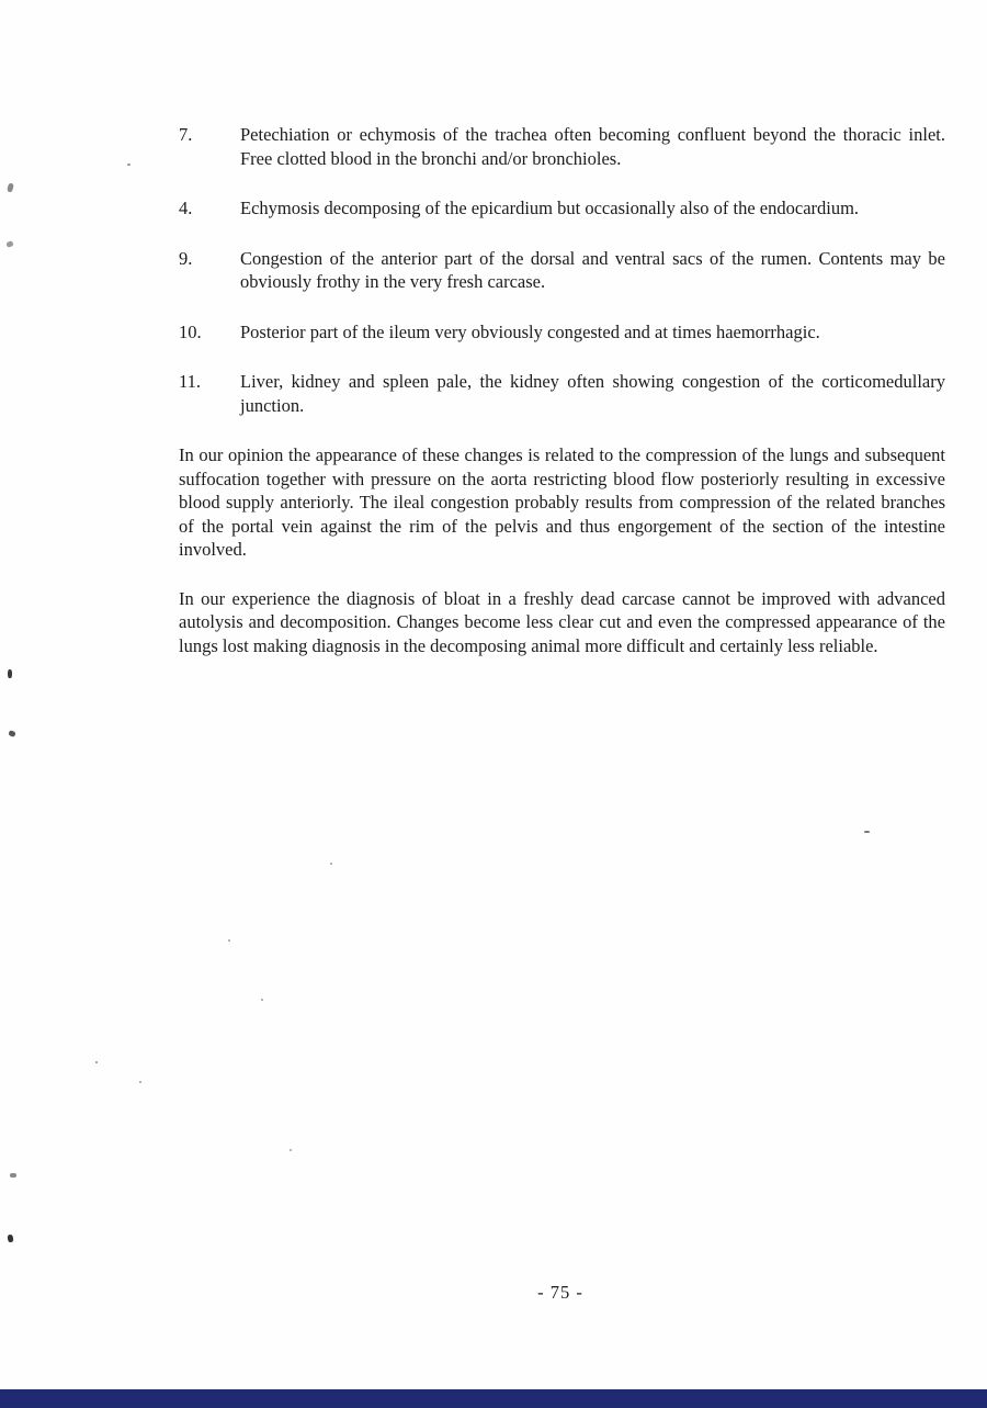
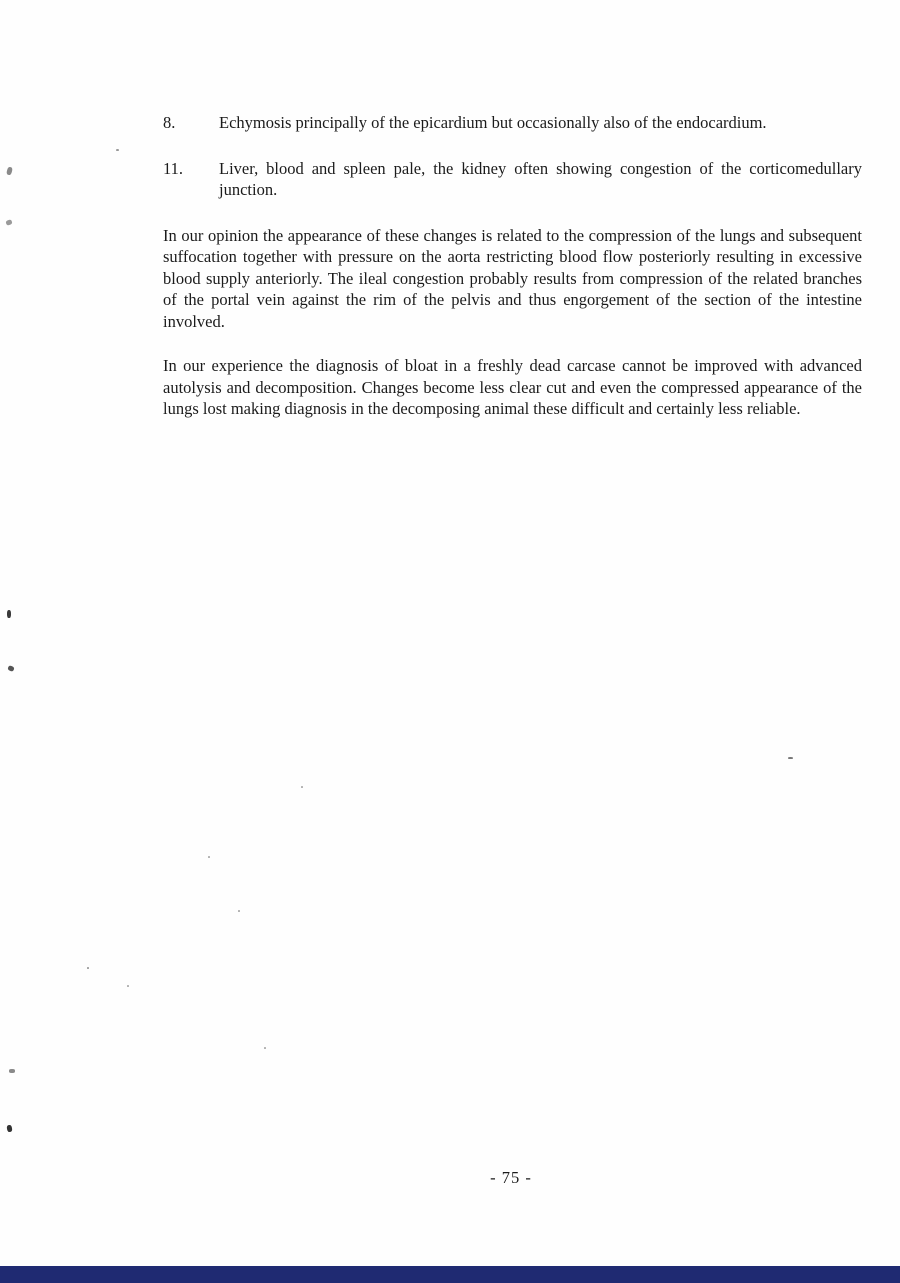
- 7.
- Petechiation or echymosis of the trachea often becoming confluent beyond the thoracic inlet. Free clotted blood in the bronchi and/or bronchioles.
- 4.
+ 8.
- Echymosis decomposing of the epicardium but occasionally also of the endocardium.
+ Echymosis principally of the epicardium but occasionally also of the endocardium.
- 9.
- Congestion of the anterior part of the dorsal and ventral sacs of the rumen. Contents may be obviously frothy in the very fresh carcase.
- 10.
- Posterior part of the ileum very obviously congested and at times haemorrhagic.
  11.
- Liver, kidney and spleen pale, the kidney often showing congestion of the corticomedullary junction.
+ Liver, blood and spleen pale, the kidney often showing congestion of the corticomedullary junction.
  In our opinion the appearance of these changes is related to the compression of the lungs and subsequent suffocation together with pressure on the aorta restricting blood flow posteriorly resulting in excessive blood supply anteriorly. The ileal congestion probably results from compression of the related branches of the portal vein against the rim of the pelvis and thus engorgement of the section of the intestine involved.
- In our experience the diagnosis of bloat in a freshly dead carcase cannot be improved with advanced autolysis and decomposition. Changes become less clear cut and even the compressed appearance of the lungs lost making diagnosis in the decomposing animal more difficult and certainly less reliable.
+ In our experience the diagnosis of bloat in a freshly dead carcase cannot be improved with advanced autolysis and decomposition. Changes become less clear cut and even the compressed appearance of the lungs lost making diagnosis in the decomposing animal these difficult and certainly less reliable.
  - 75 -
